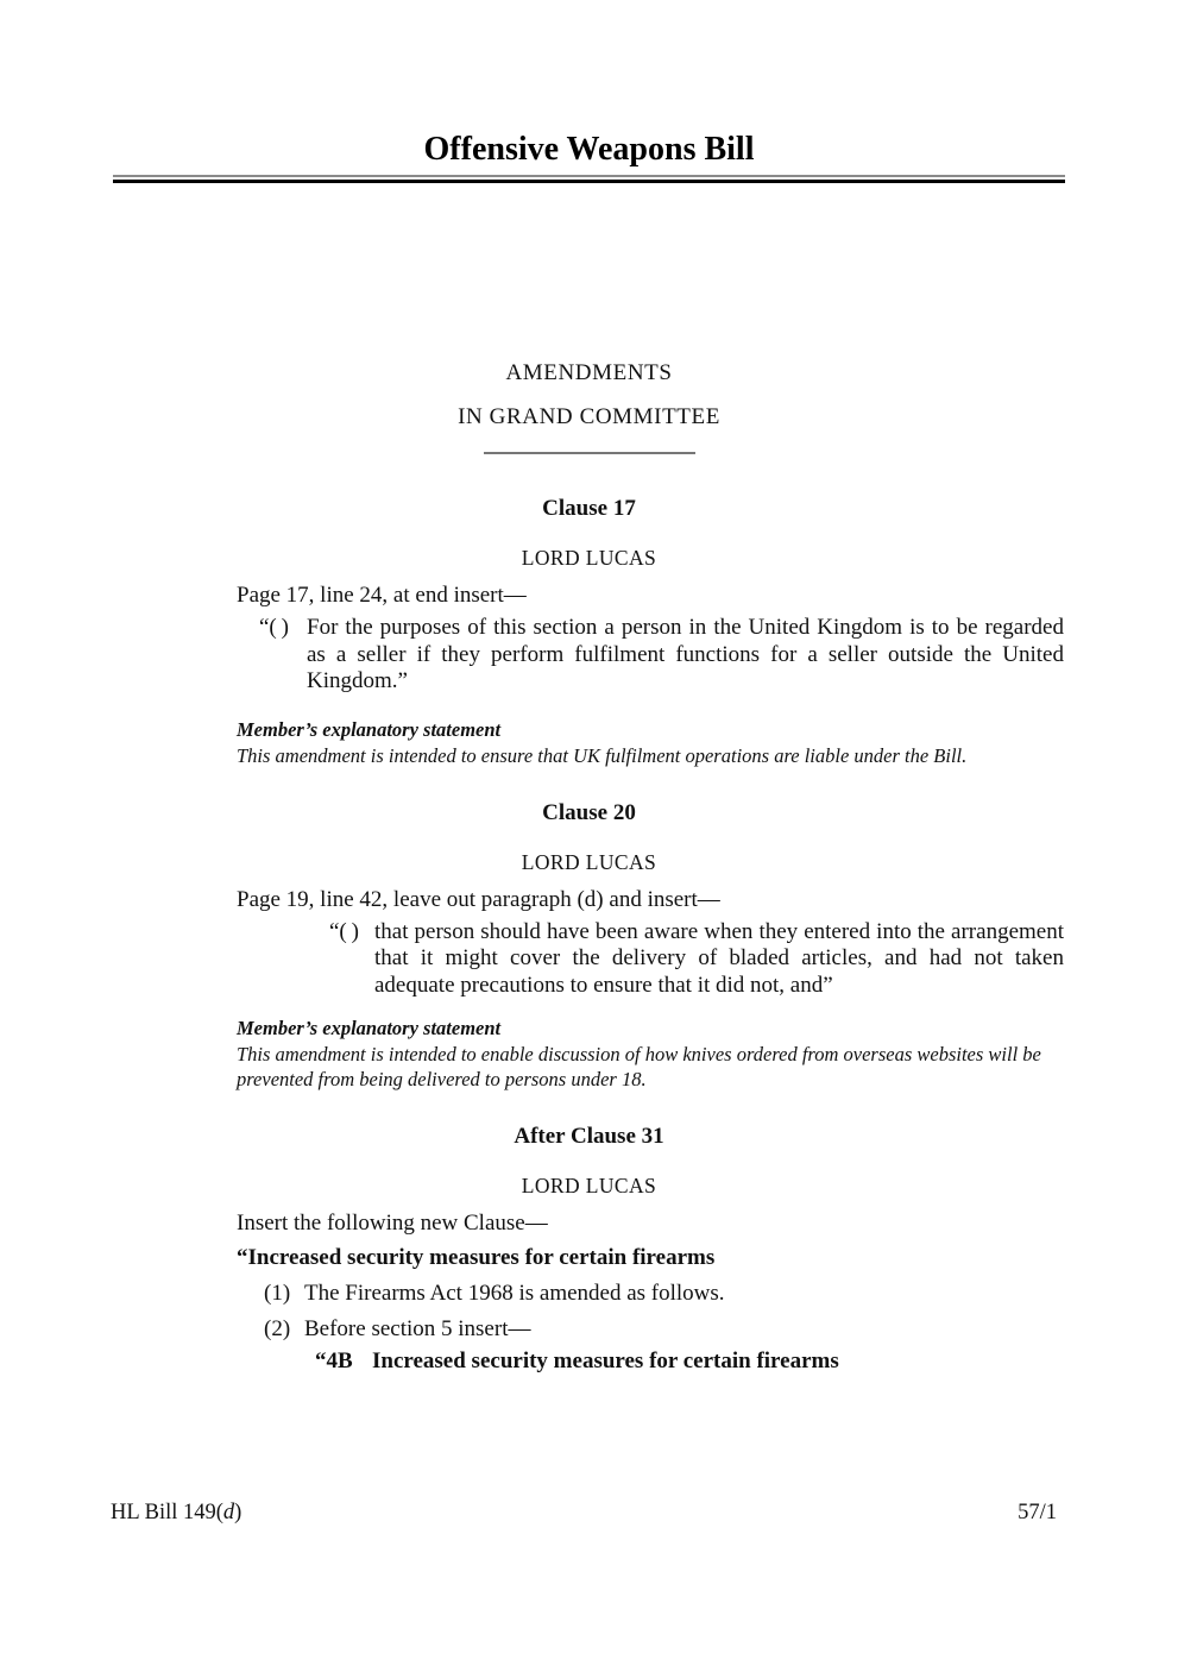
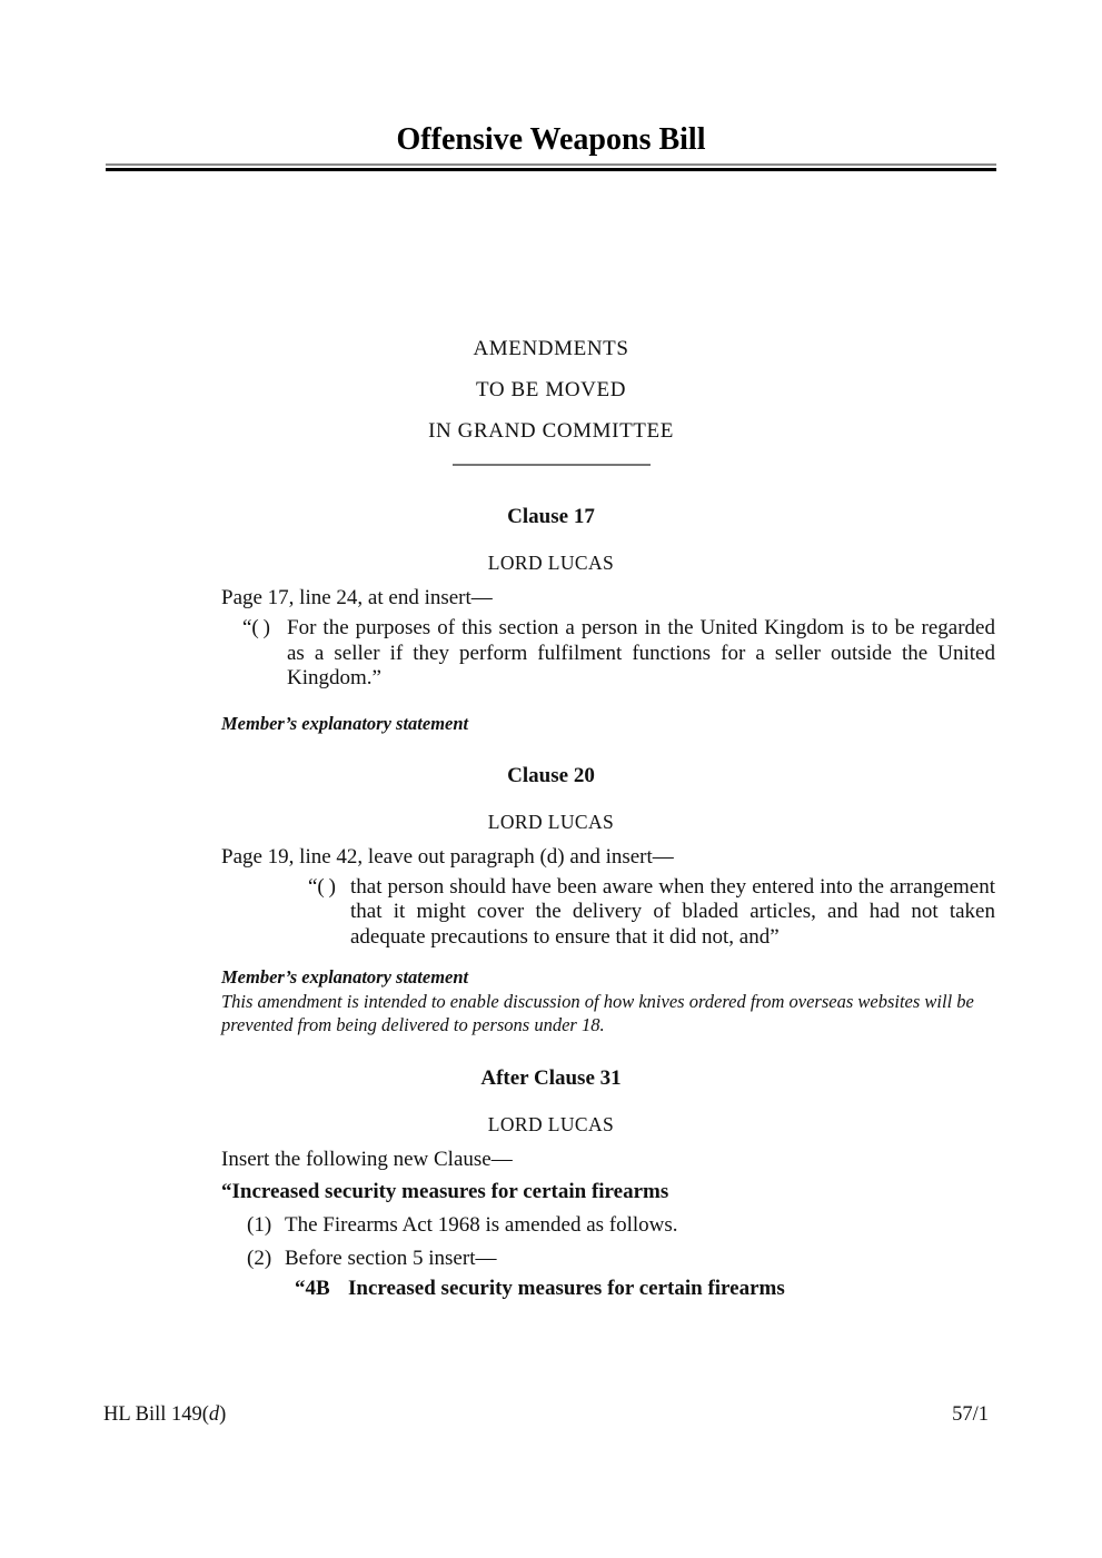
  Offensive Weapons Bill
  AMENDMENTS
+ TO BE MOVED
  IN GRAND COMMITTEE
  Clause 17
  LORD LUCAS
  Page 17, line 24, at end insert—
  “( )
  For the purposes of this section a person in the United Kingdom is to be regarded as a seller if they perform fulfilment functions for a seller outside the United Kingdom.”
  Member’s explanatory statement
- This amendment is intended to ensure that UK fulfilment operations are liable under the Bill.
  Clause 20
  LORD LUCAS
  Page 19, line 42, leave out paragraph (d) and insert—
  “( )
  that person should have been aware when they entered into the arrangement that it might cover the delivery of bladed articles, and had not taken adequate precautions to ensure that it did not, and”
  Member’s explanatory statement
  This amendment is intended to enable discussion of how knives ordered from overseas websites will be prevented from being delivered to persons under 18.
  After Clause 31
  LORD LUCAS
  Insert the following new Clause—
  “Increased security measures for certain firearms
  (1)
  The Firearms Act 1968 is amended as follows.
  (2)
  Before section 5 insert—
  “4B
  Increased security measures for certain firearms
  HL Bill 149(d)
  57/1
